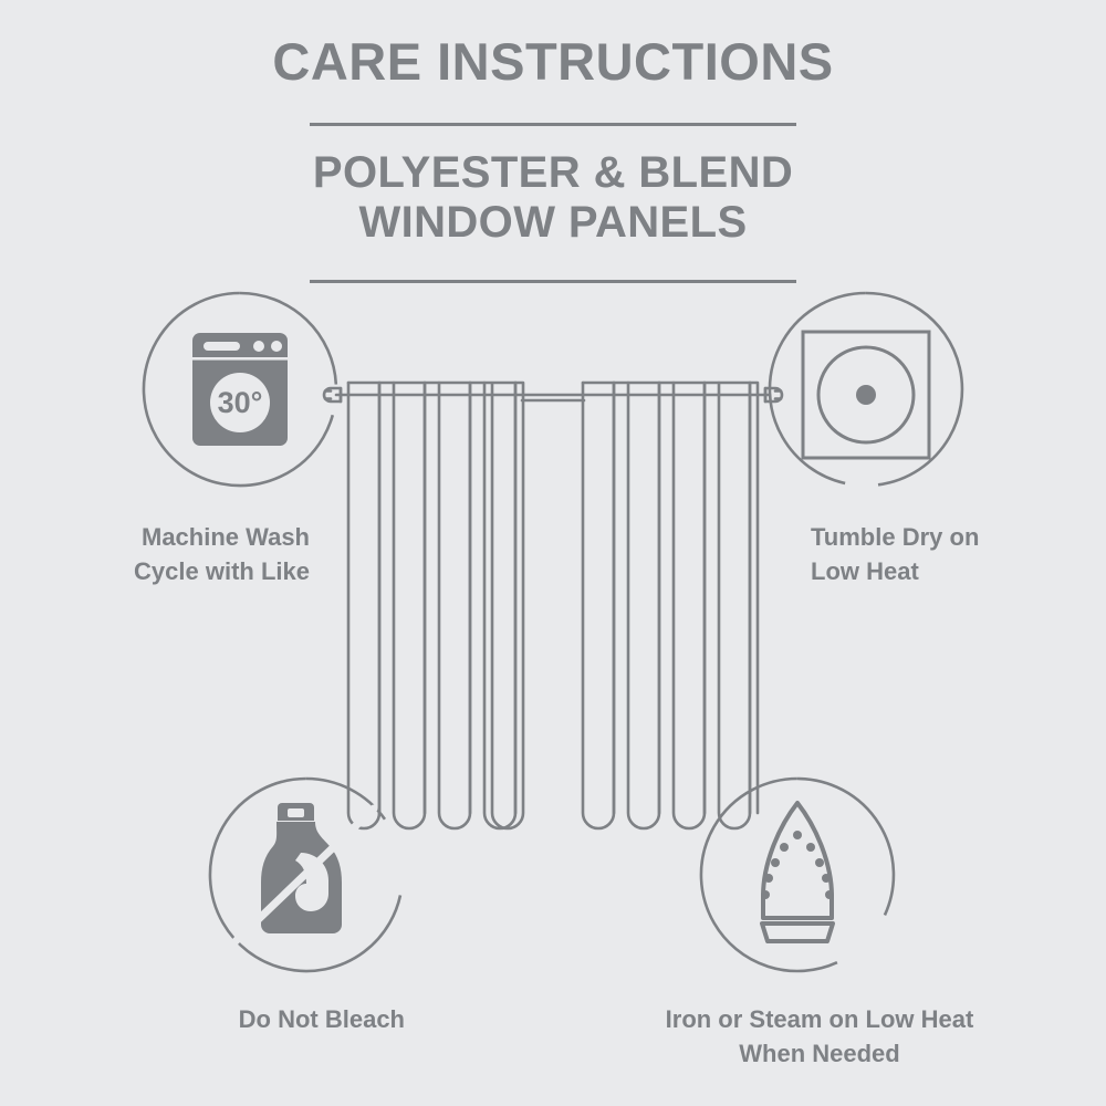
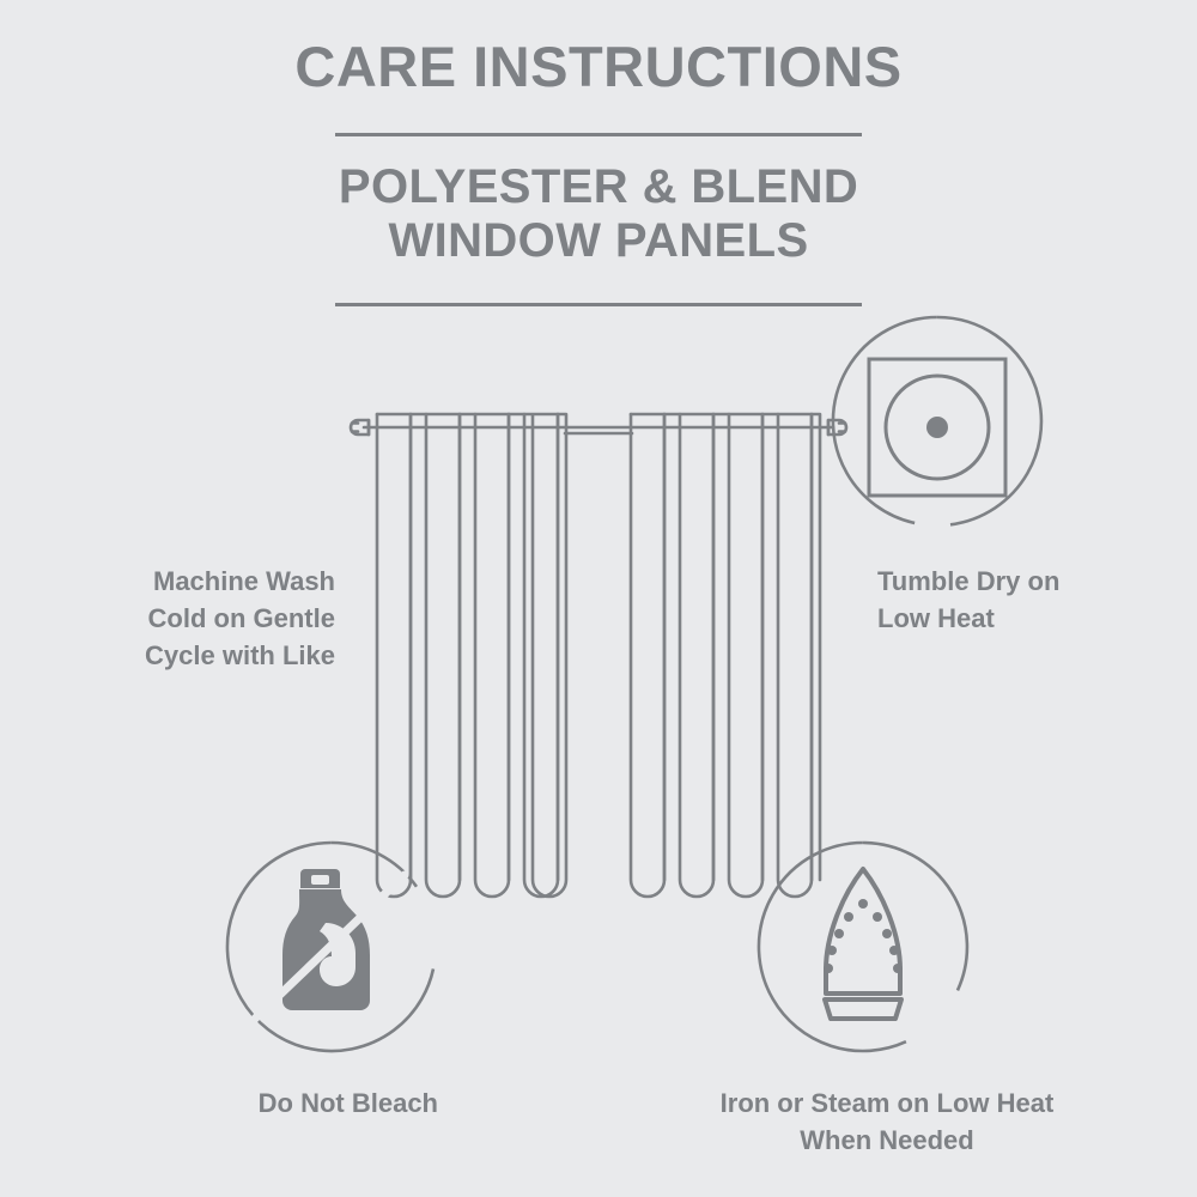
  CARE INSTRUCTIONS
  POLYESTER & BLEND
  WINDOW PANELS
- 30°
  Machine Wash
+ Cold on Gentle
  Cycle with Like
  Tumble Dry on
  Low Heat
  Do Not Bleach
  Iron or Steam on Low Heat
  When Needed
